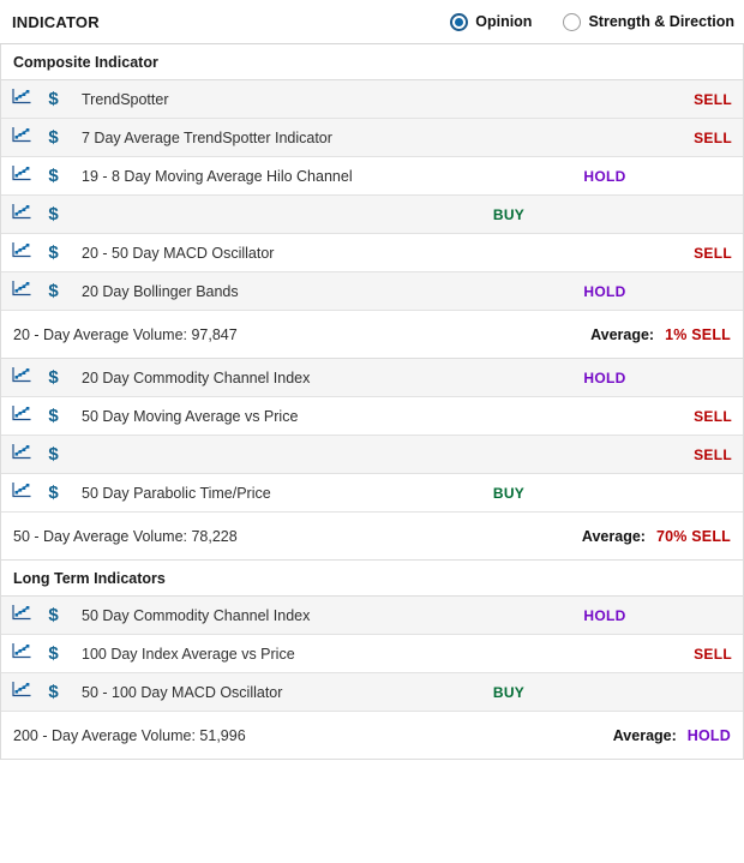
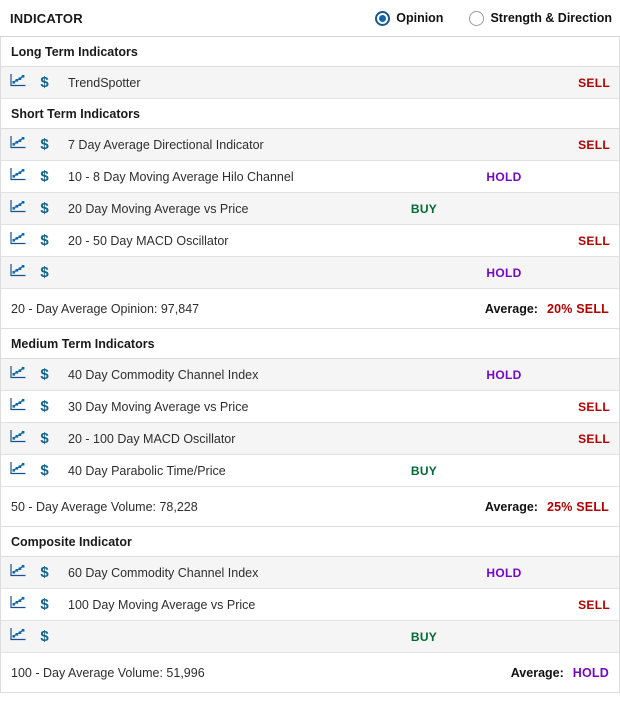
  INDICATOR
  Opinion
  Strength & Direction
- Composite Indicator
+ Long Term Indicators
  $
  TrendSpotter
  SELL
+ Short Term Indicators
  $
- 7 Day Average TrendSpotter Indicator
+ 7 Day Average Directional Indicator
  SELL
  $
- 19 - 8 Day Moving Average Hilo Channel
+ 10 - 8 Day Moving Average Hilo Channel
  HOLD
  $
+ 20 Day Moving Average vs Price
  BUY
  $
  20 - 50 Day MACD Oscillator
  SELL
  $
- 20 Day Bollinger Bands
  HOLD
- 20 - Day Average Volume: 97,847
+ 20 - Day Average Opinion: 97,847
  Average:
- 1% SELL
+ 20% SELL
+ Medium Term Indicators
  $
- 20 Day Commodity Channel Index
+ 40 Day Commodity Channel Index
  HOLD
  $
- 50 Day Moving Average vs Price
+ 30 Day Moving Average vs Price
  SELL
  $
+ 20 - 100 Day MACD Oscillator
  SELL
  $
- 50 Day Parabolic Time/Price
+ 40 Day Parabolic Time/Price
  BUY
  50 - Day Average Volume: 78,228
  Average:
- 70% SELL
+ 25% SELL
- Long Term Indicators
+ Composite Indicator
  $
- 50 Day Commodity Channel Index
+ 60 Day Commodity Channel Index
  HOLD
  $
- 100 Day Index Average vs Price
+ 100 Day Moving Average vs Price
  SELL
  $
- 50 - 100 Day MACD Oscillator
  BUY
- 200 - Day Average Volume: 51,996
+ 100 - Day Average Volume: 51,996
  Average:
  HOLD
